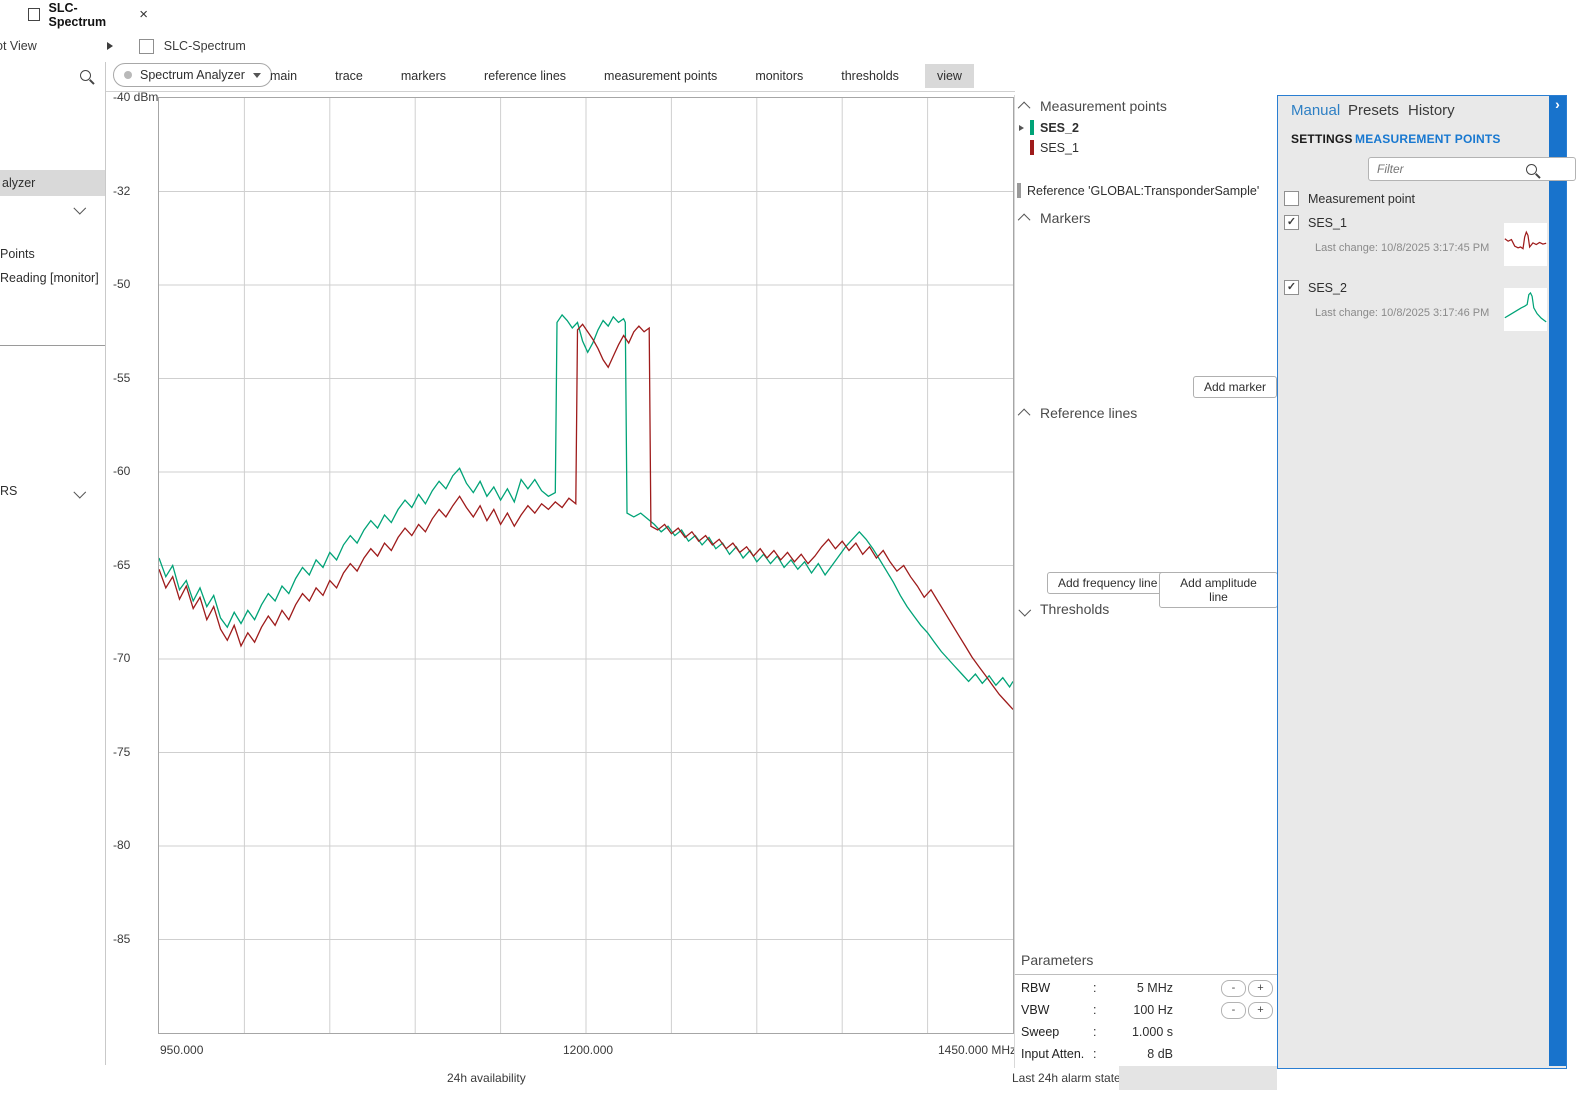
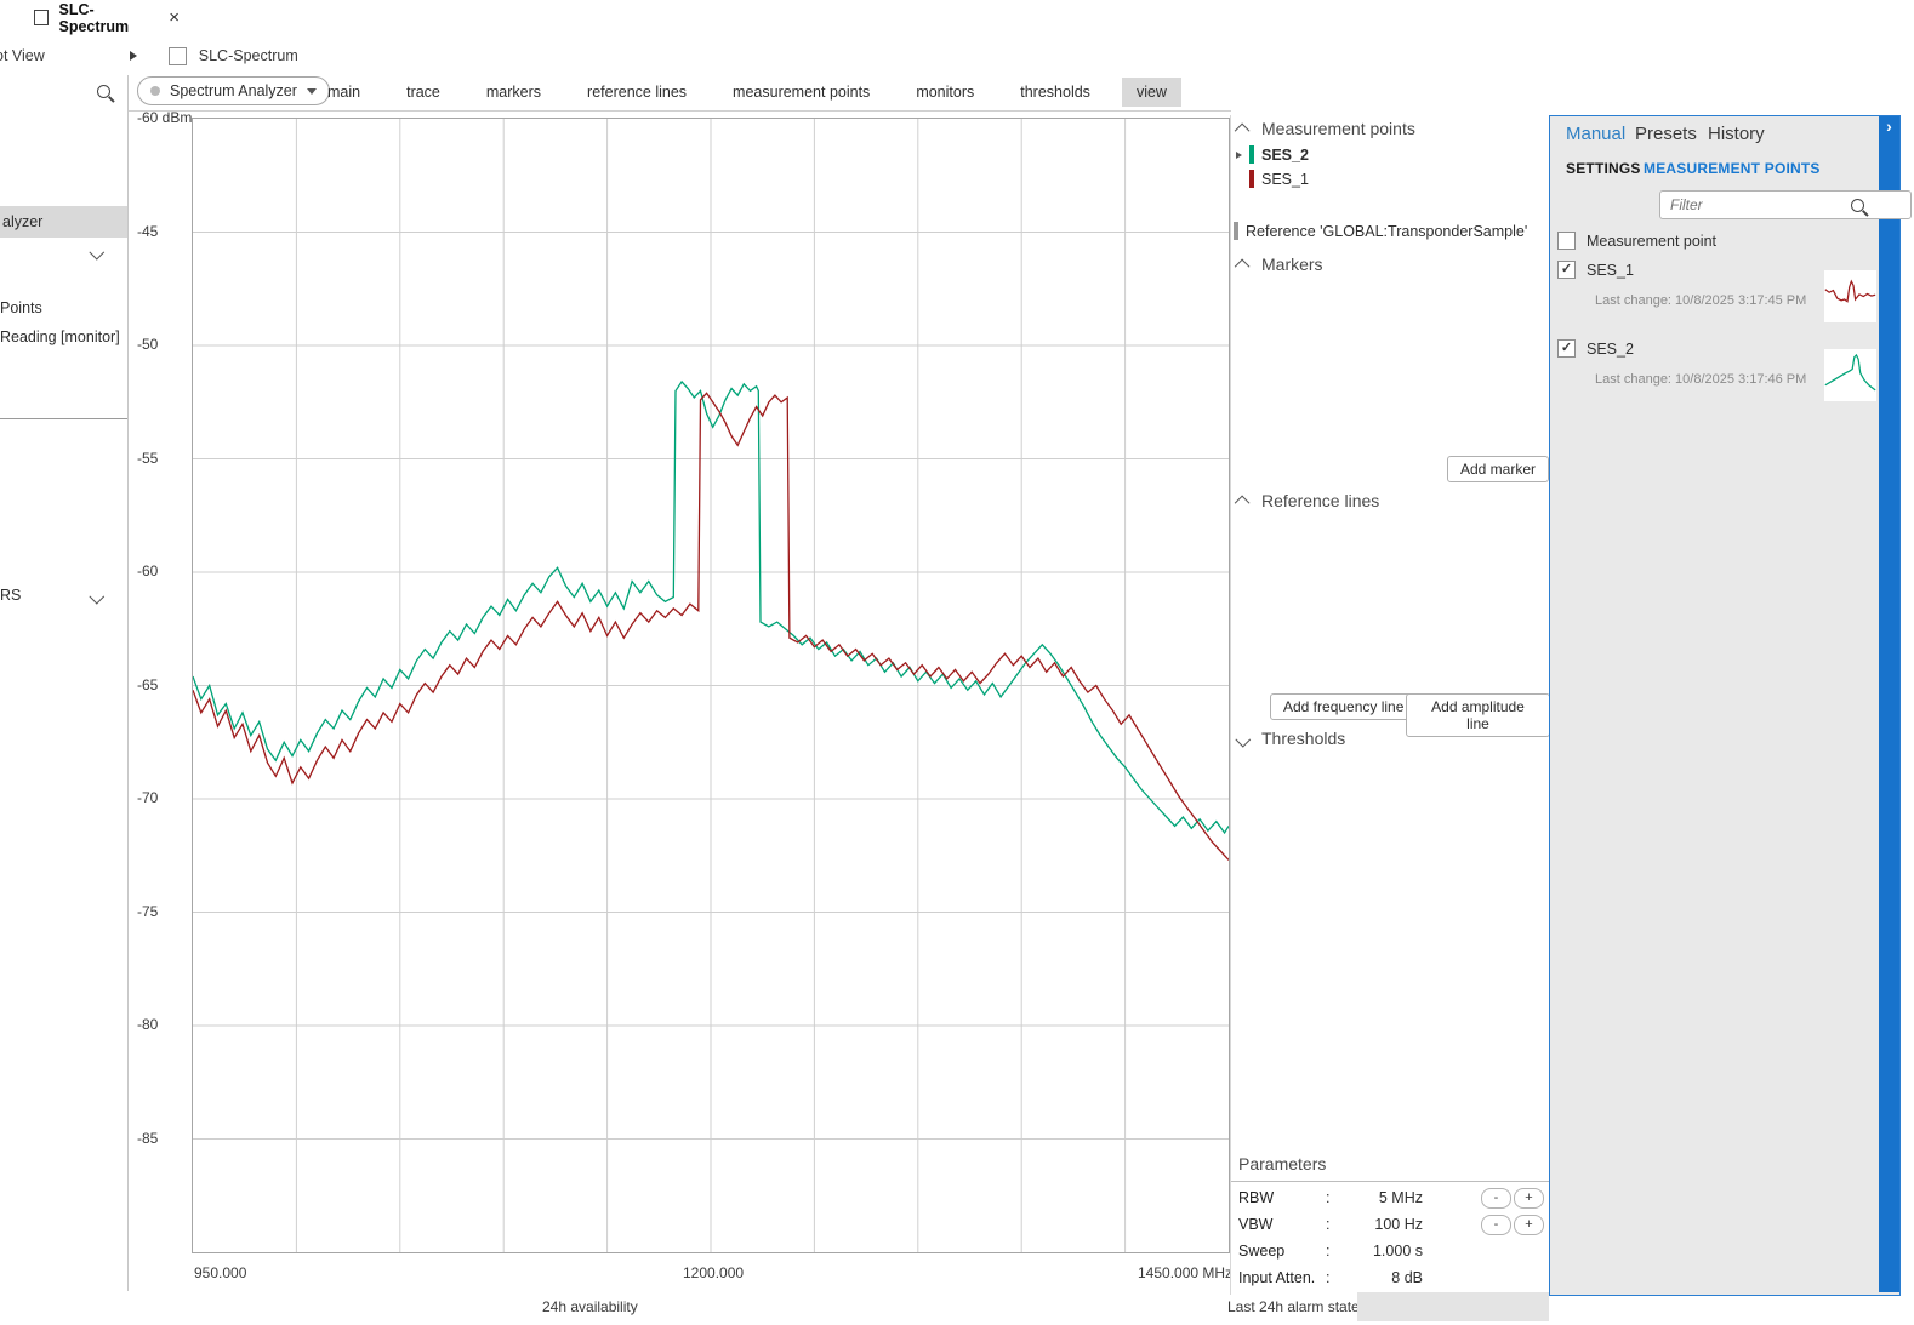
  SLC-Spectrum
  ×
  t View
  SLC-Spectrum
  Spectrum Analyzer
  main
  trace
  markers
  reference lines
  measurement points
  monitors
  thresholds
  view
  alyzer
  Points
  Reading [monitor]
  RS
- -40 dBm
+ -60 dBm
- -32
+ -45
  -50
  -55
  -60
  -65
  -70
  -75
  -80
  -85
  950.000
  1200.000
  1450.000 MH
  24h availability
  Measurement points
  SES_2
  SES_1
  Reference 'GLOBAL:TransponderSample'
  Markers
  Add marker
  Reference lines
  Add frequency line
  Add amplitude line
  Thresholds
  Parameters
  RBW
  :
  5 MHz
  -
  +
  VBW
  :
  100 Hz
  -
  +
  Sweep
  :
  1.000 s
  Input Atten.
  :
  8 dB
  Last 24h alarm state
  ›
  Manual
  Presets
  History
  SETTINGS
  MEASUREMENT POINTS
  Filter
  Measurement point
  ✓
  SES_1
  Last change: 10/8/2025 3:17:45 PM
  ✓
  SES_2
  Last change: 10/8/2025 3:17:46 PM
